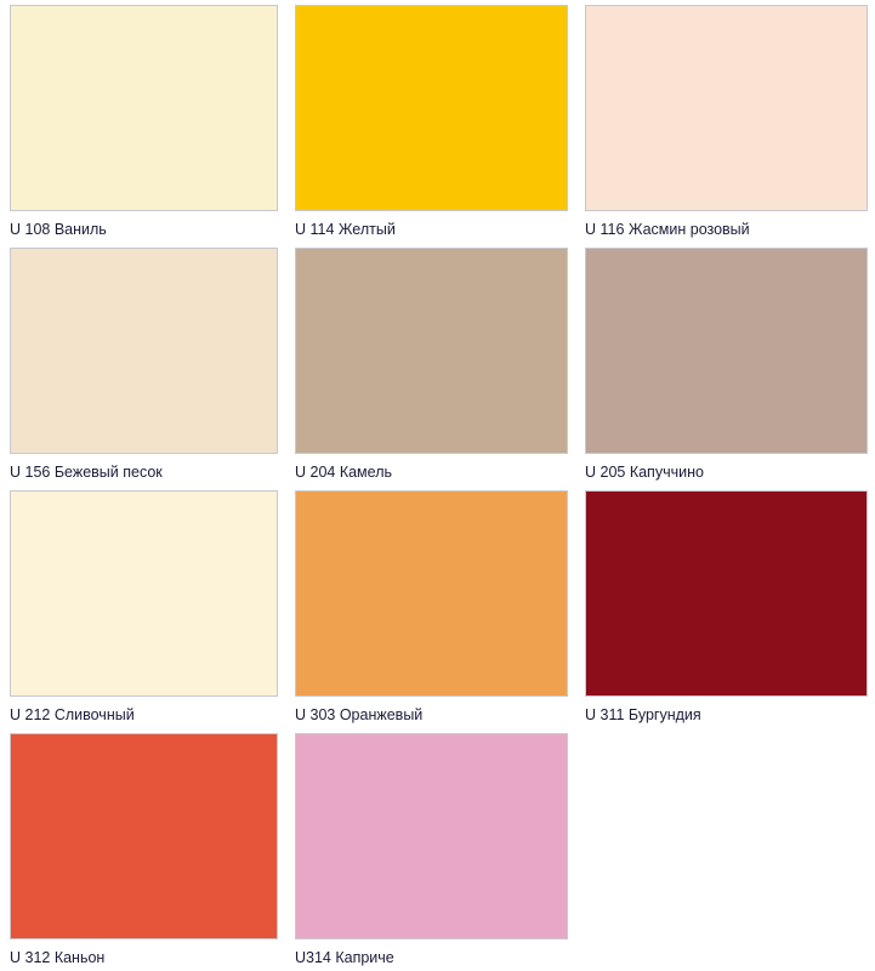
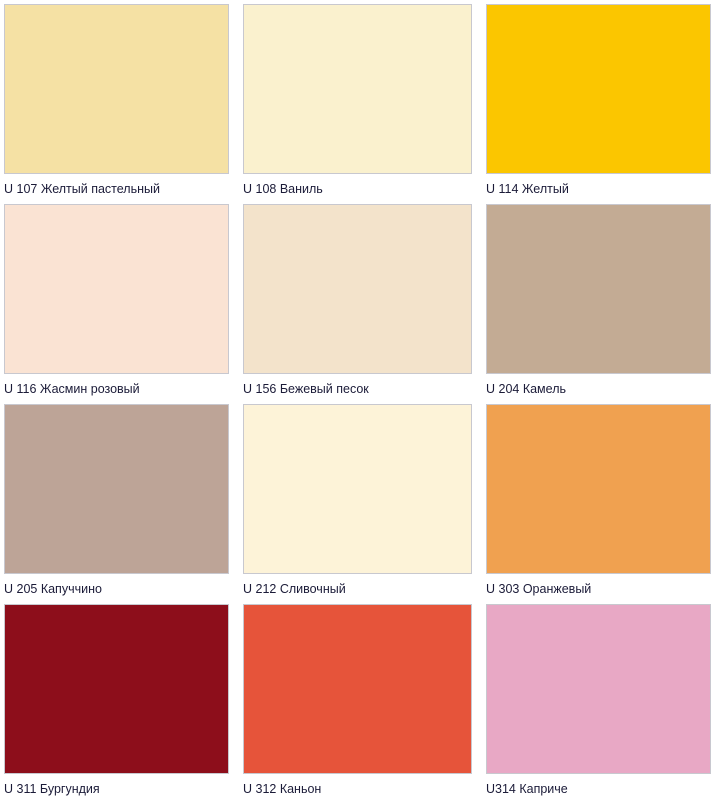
+ U 107 Желтый пастельный
  U 108 Ваниль
  U 114 Желтый
  U 116 Жасмин розовый
  U 156 Бежевый песок
  U 204 Камель
  U 205 Капуччино
  U 212 Сливочный
  U 303 Оранжевый
  U 311 Бургундия
  U 312 Каньон
  U314 Каприче
